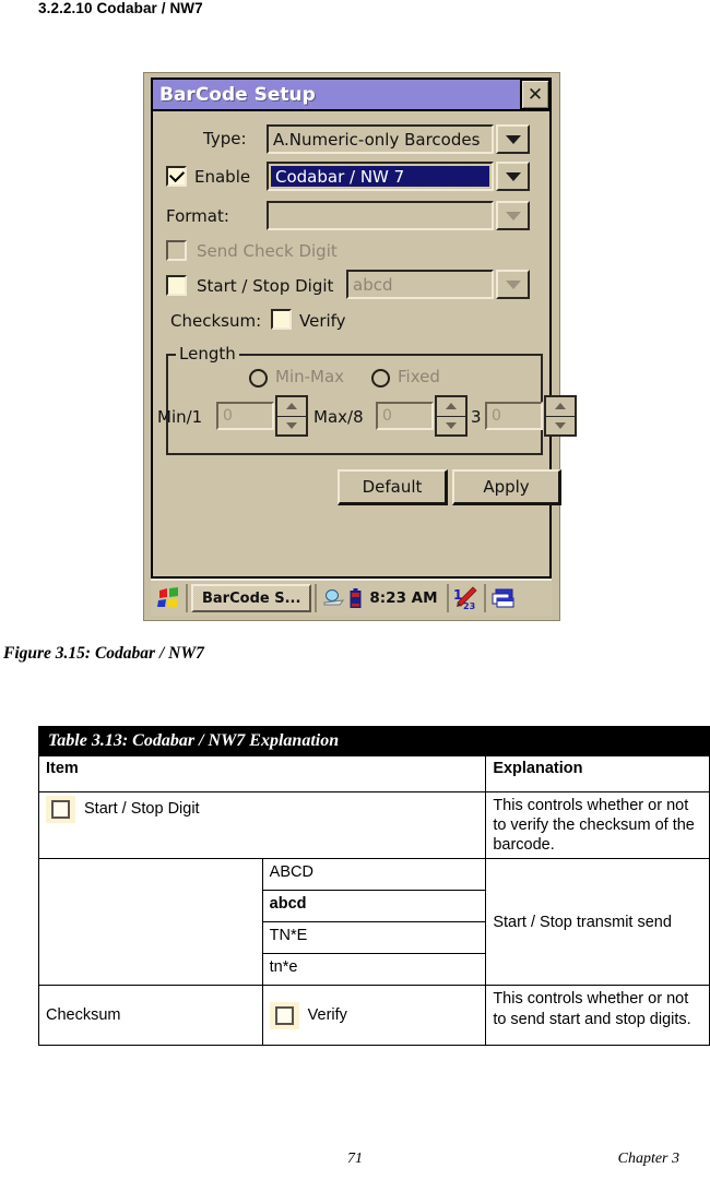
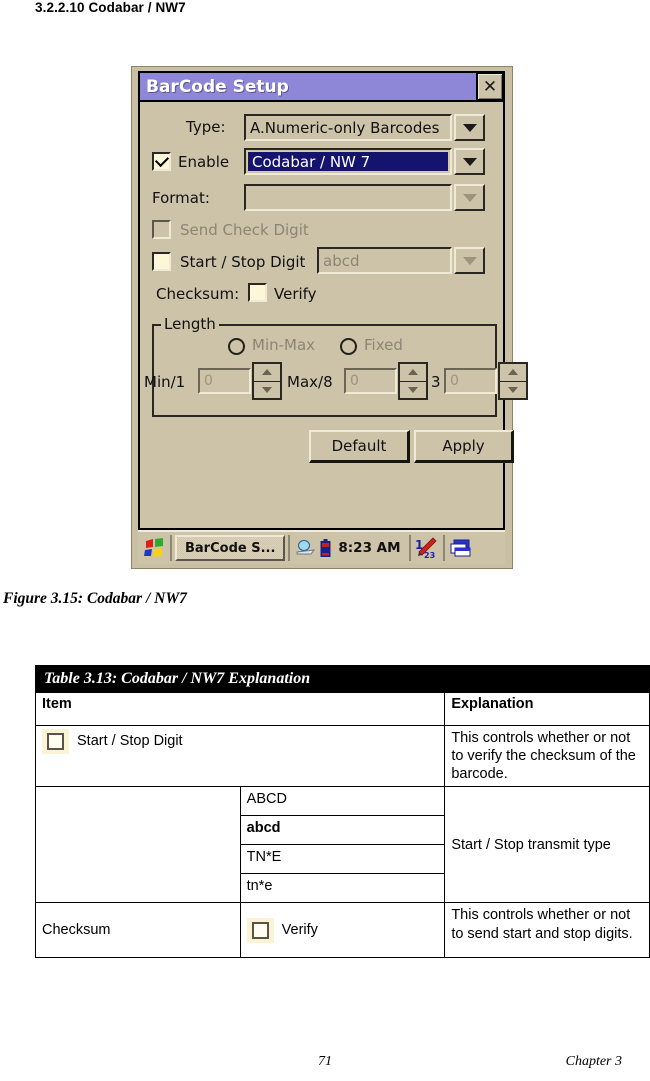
  3.2.2.10 Codabar / NW7
  BarCode Setup
  ✕
  Type:
  A.Numeric-only Barcodes
  Enable
  Codabar / NW 7
  Format:
  Send Check Digit
  Start / Stop Digit
  abcd
  Checksum:
  Verify
  Length
  Min-Max
  Fixed
  Min/1
  0
  Max/8
  0
  3
  0
  Default
  Apply
  BarCode S...
  8:23 AM
  1
  23
  Figure 3.15: Codabar / NW7
  Table 3.13: Codabar / NW7 Explanation
  Item	Explanation
  Start / Stop Digit	This controls whether or not to verify the checksum of the barcode.
- 	ABCD	Start / Stop transmit send
+ 	ABCD	Start / Stop transmit type
  abcd
  TN*E
  tn*e
  Checksum	Verify	This controls whether or not to send start and stop digits.
  71
  Chapter 3
